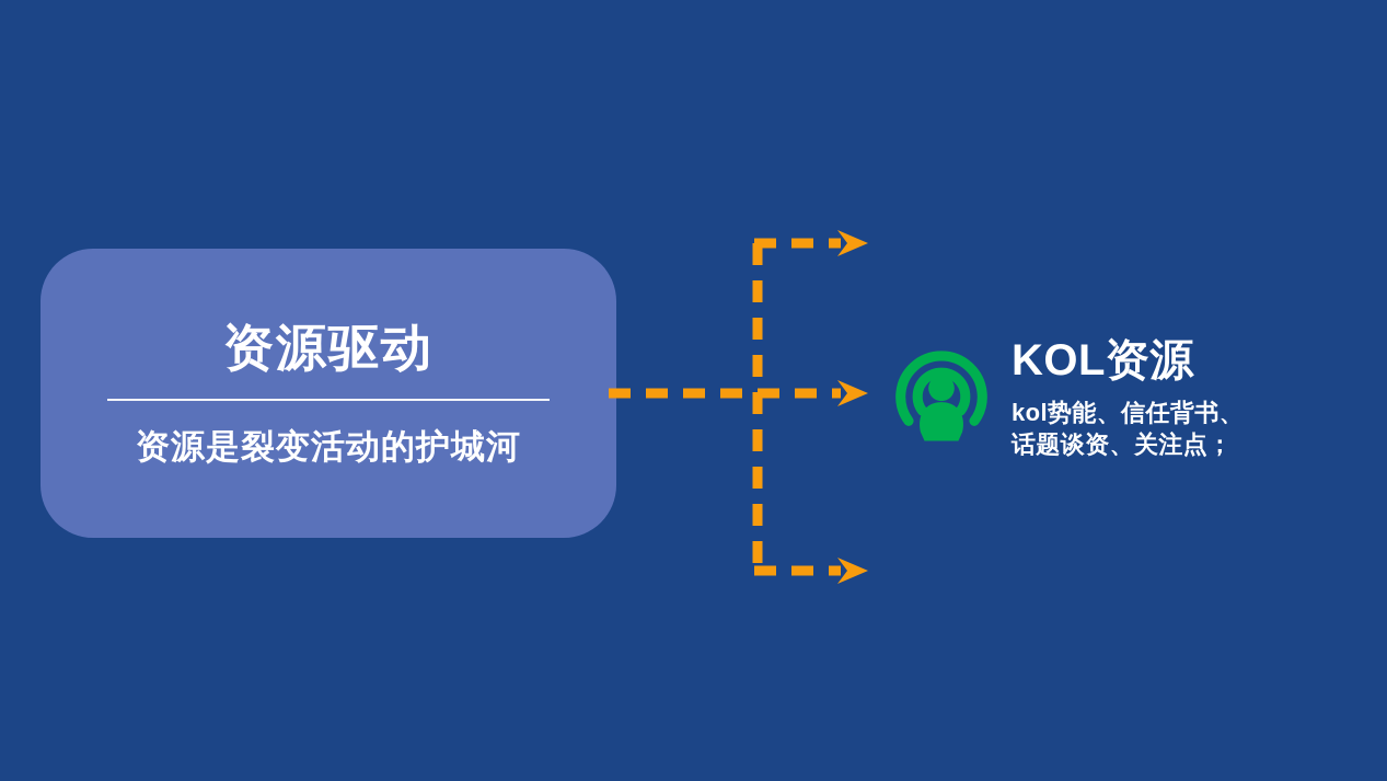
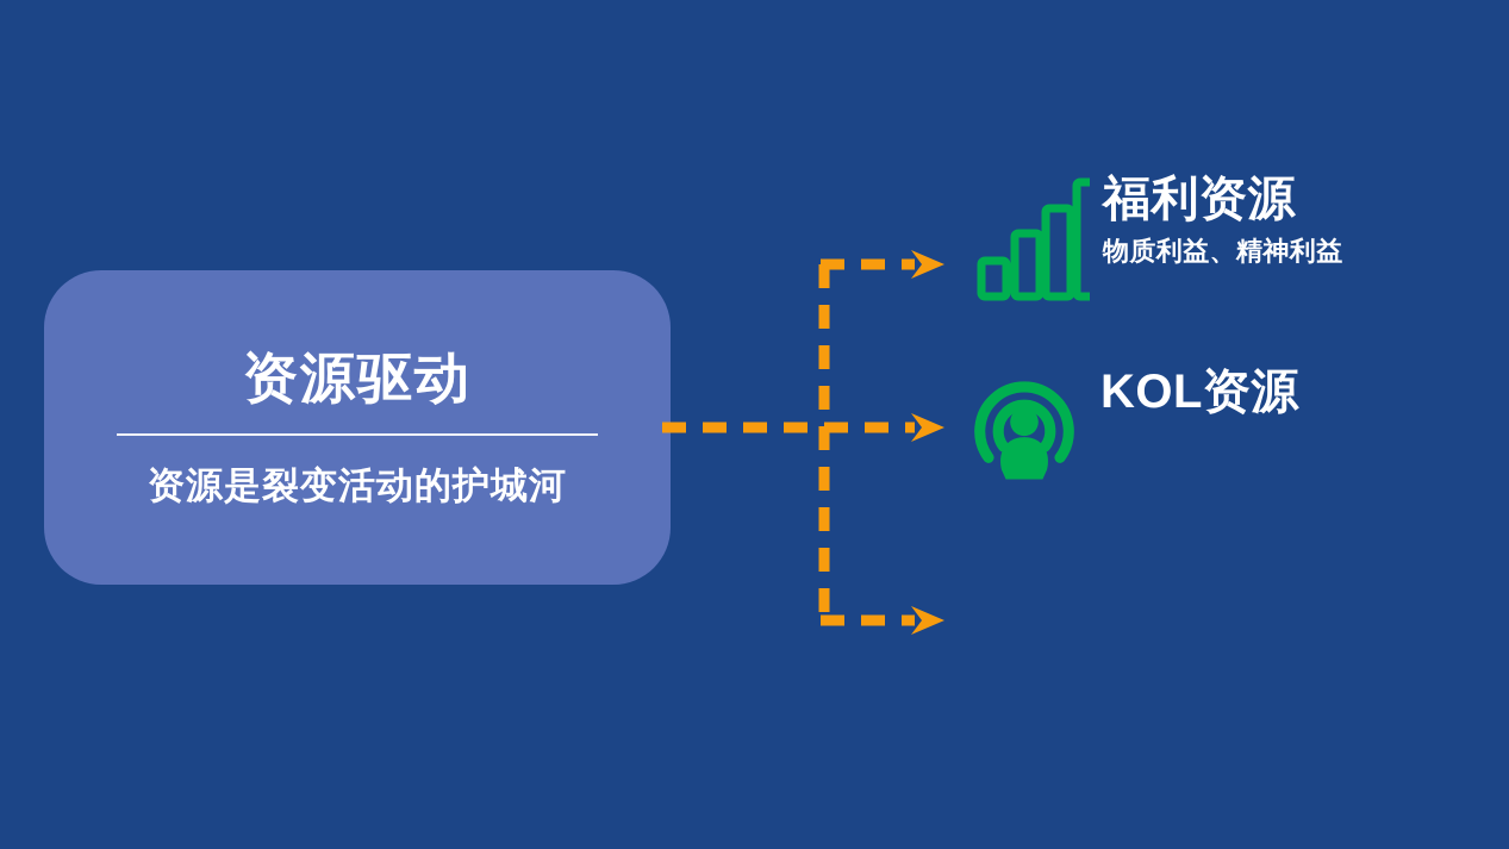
  资源驱动
  资源是裂变活动的护城河
+ 福利资源
+ 物质利益、精神利益
  KOL资源
- kol势能、信任背书、
- 话题谈资、关注点；
